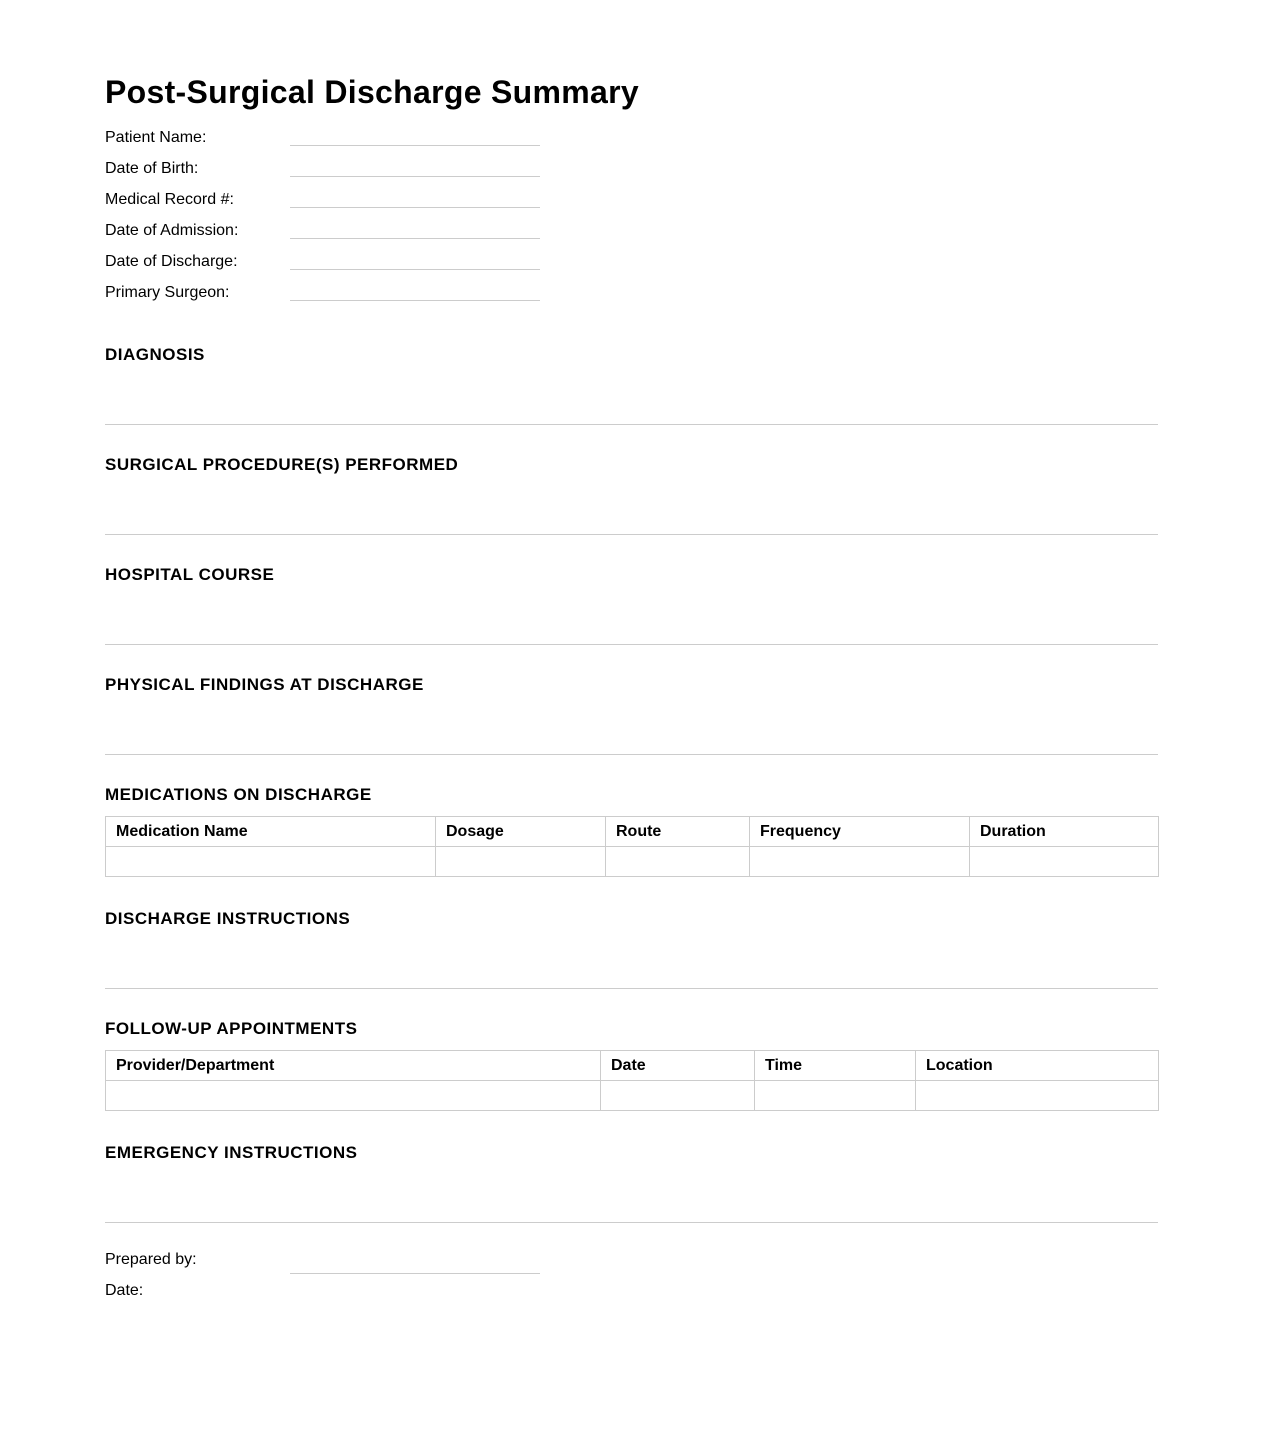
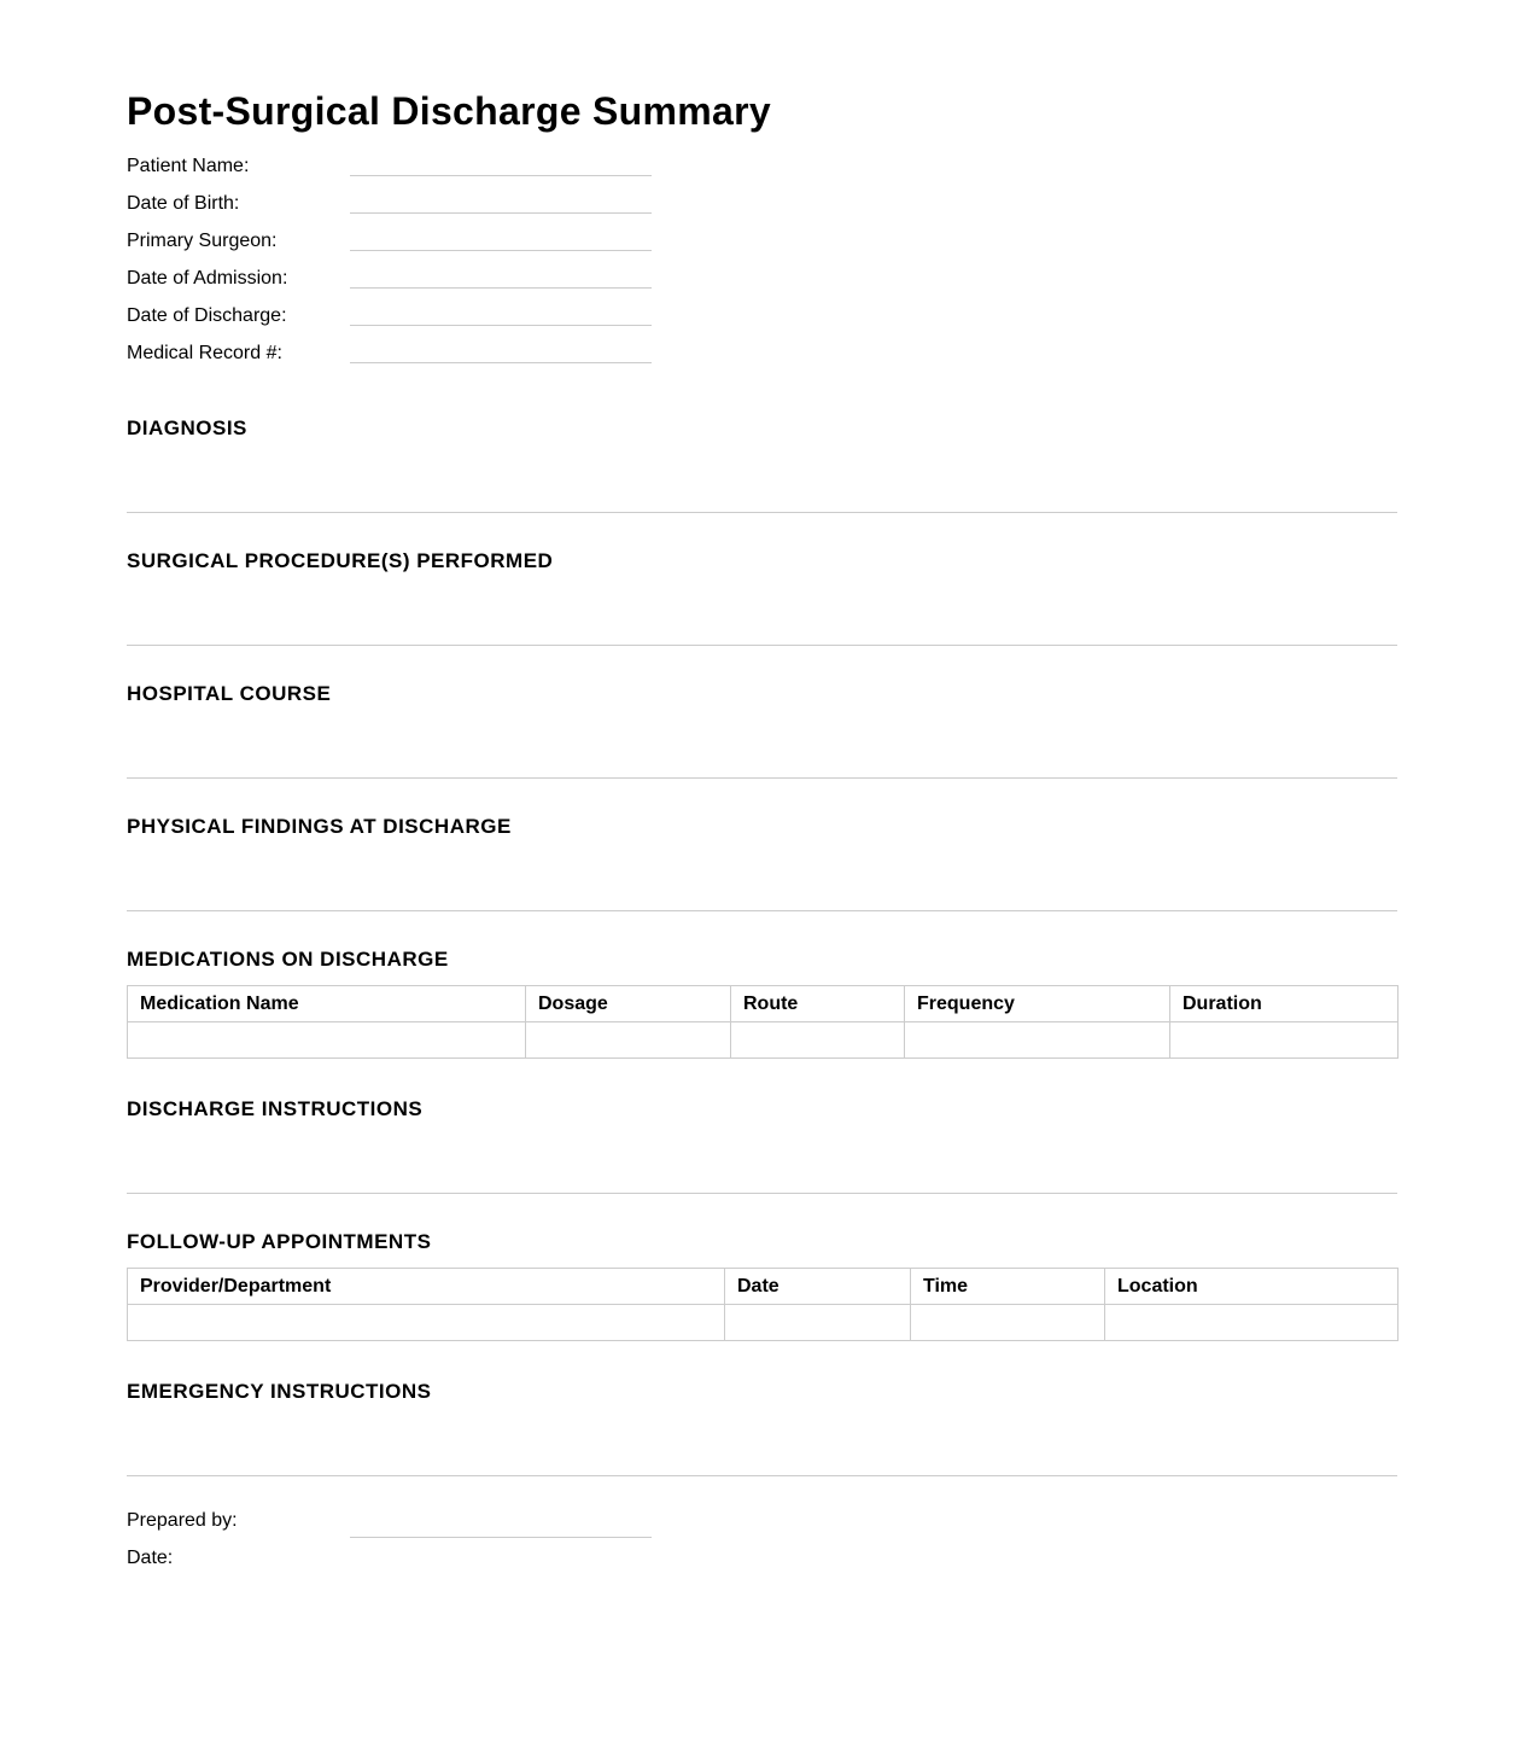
  Post-Surgical Discharge Summary
  Patient Name:
  Date of Birth:
- Medical Record #:
+ Primary Surgeon:
  Date of Admission:
  Date of Discharge:
- Primary Surgeon:
+ Medical Record #:
  DIAGNOSIS
  SURGICAL PROCEDURE(S) PERFORMED
  HOSPITAL COURSE
  PHYSICAL FINDINGS AT DISCHARGE
  MEDICATIONS ON DISCHARGE
  Medication Name	Dosage	Route	Frequency	Duration
  DISCHARGE INSTRUCTIONS
  FOLLOW-UP APPOINTMENTS
  Provider/Department	Date	Time	Location
  EMERGENCY INSTRUCTIONS
  Prepared by:
  Date:
